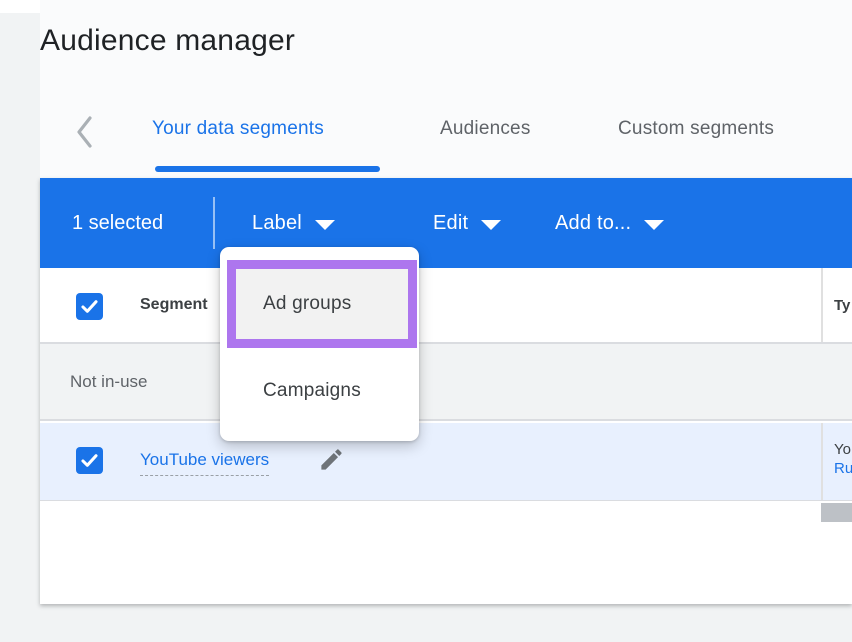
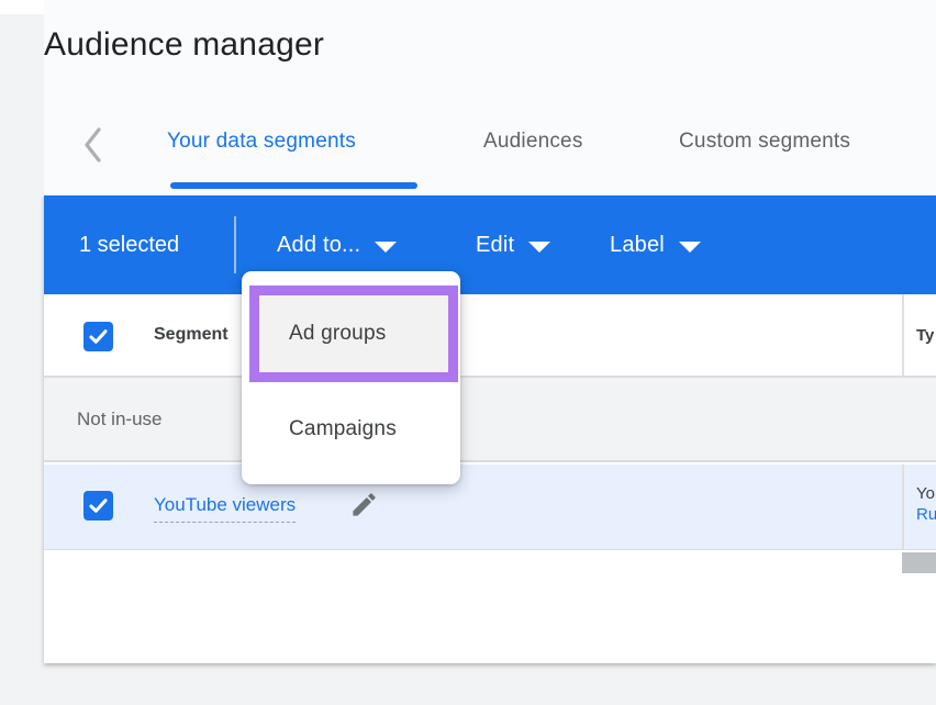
  Audience manager
  Your data segments
  Audiences
  Custom segments
  1 selected
- Label
+ Add to...
  Edit
- Add to...
+ Label
  Segment
  Ty
  Not in-use
  YouTube viewers
  Yo
  Ru
  Ad groups
  Campaigns
